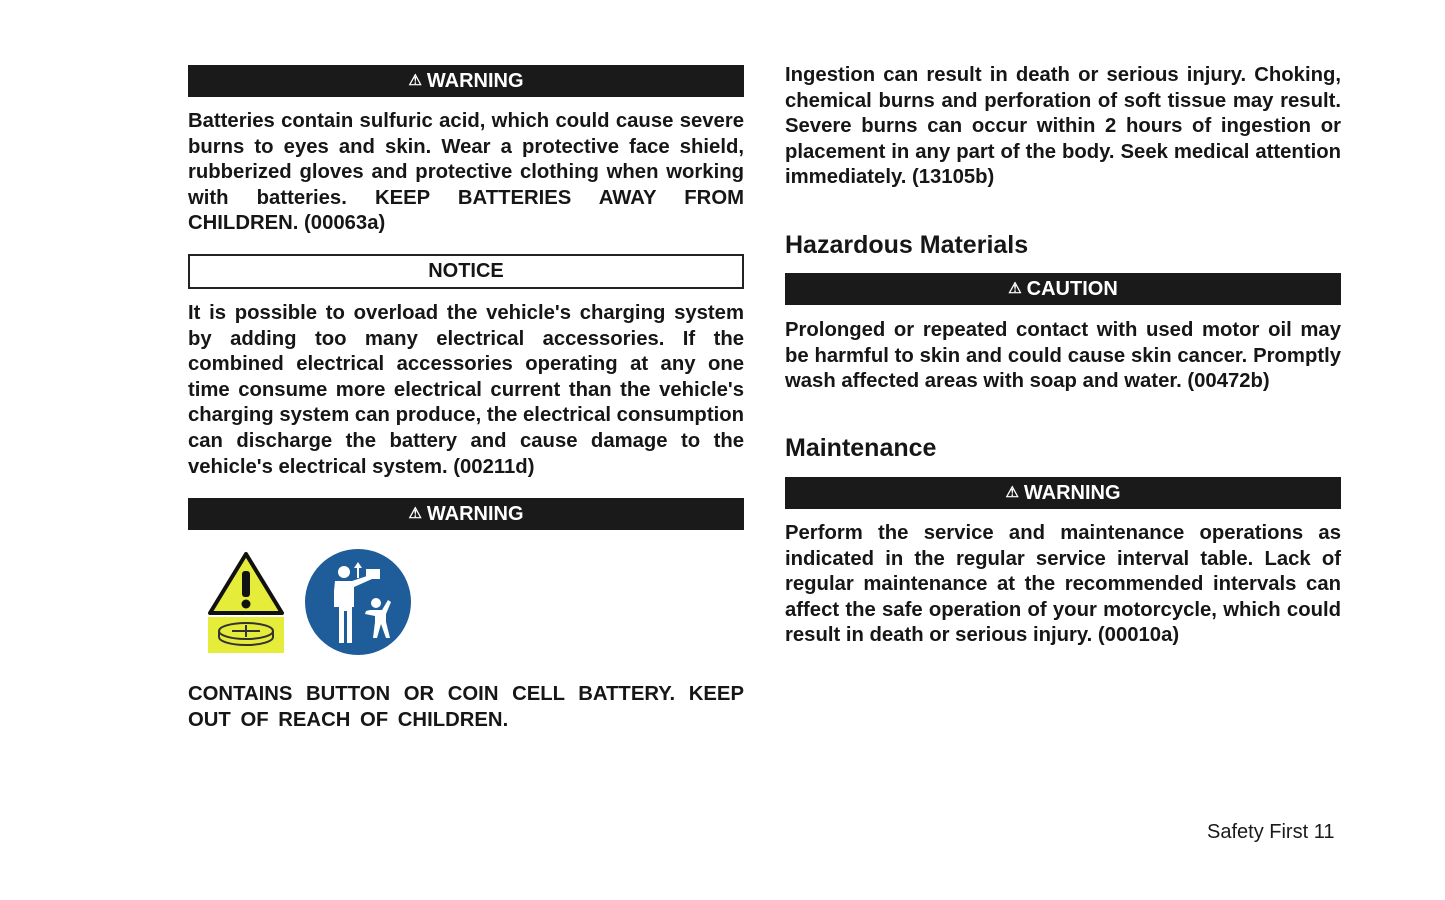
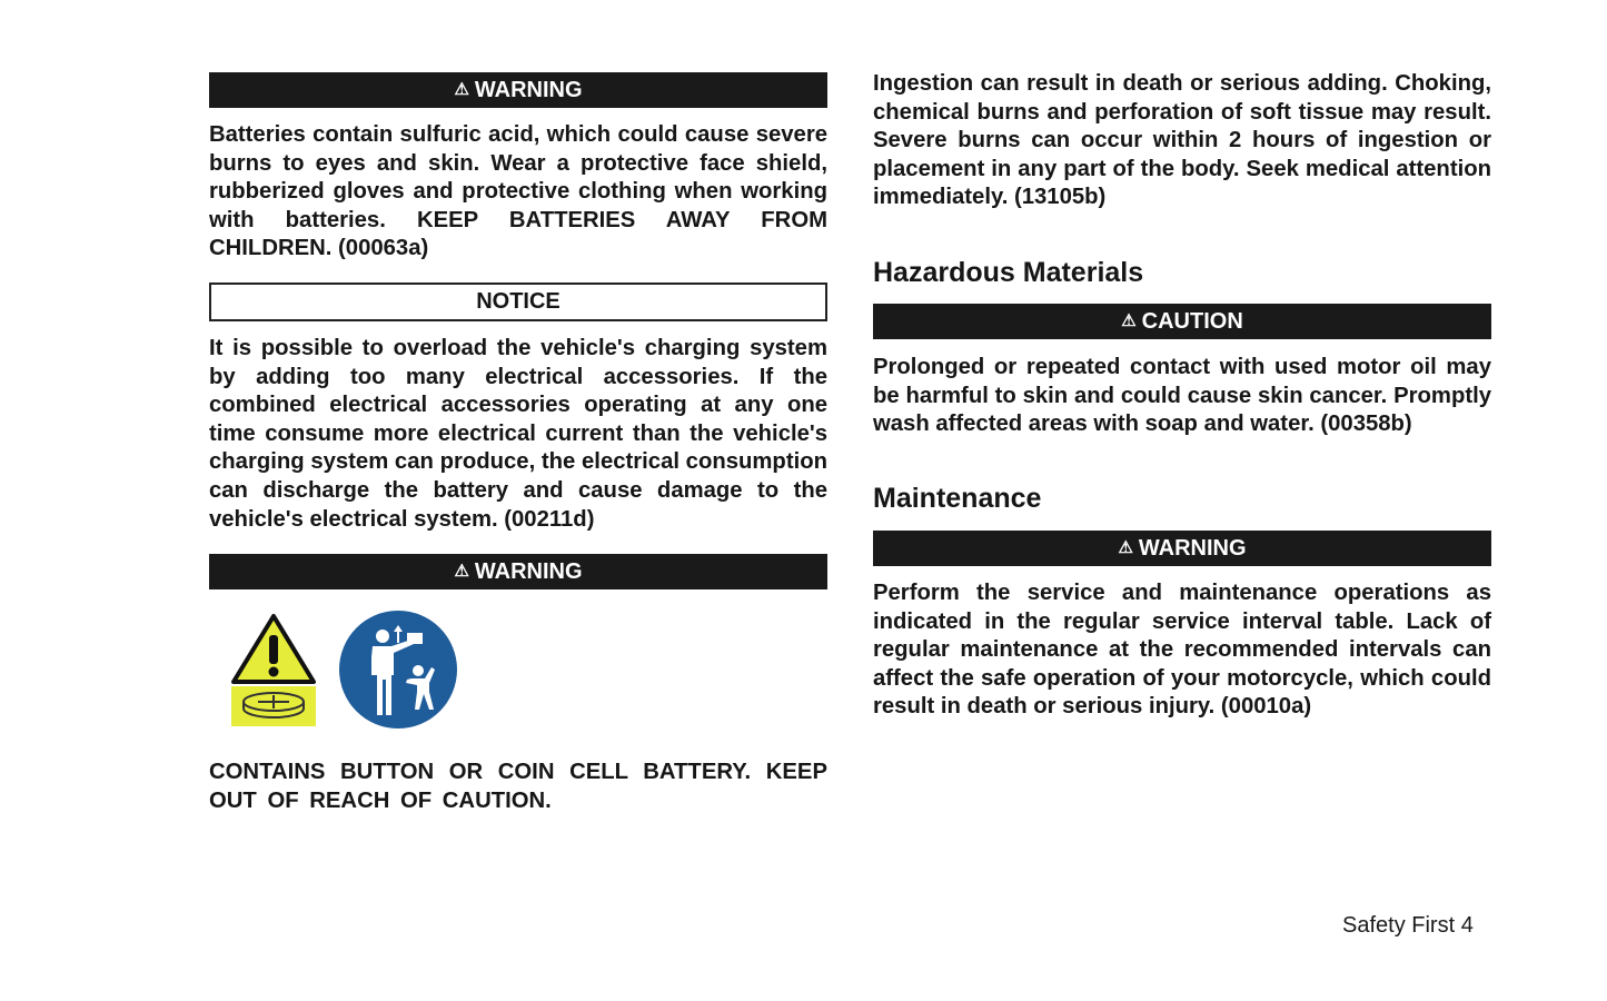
  ⚠
  WARNING
  Batteries contain sulfuric acid, which could cause severe burns to eyes and skin. Wear a protective face shield, rubberized gloves and protective clothing when working with batteries. KEEP BATTERIES AWAY FROM CHILDREN. (00063a)
  NOTICE
  It is possible to overload the vehicle's charging system by adding too many electrical accessories. If the combined electrical accessories operating at any one time consume more electrical current than the vehicle's charging system can produce, the electrical consumption can discharge the battery and cause damage to the vehicle's electrical system. (00211d)
  ⚠
  WARNING
- CONTAINS BUTTON OR COIN CELL BATTERY. KEEP OUT OF REACH OF CHILDREN.
+ CONTAINS BUTTON OR COIN CELL BATTERY. KEEP OUT OF REACH OF CAUTION.
- Ingestion can result in death or serious injury. Choking, chemical burns and perforation of soft tissue may result. Severe burns can occur within 2 hours of ingestion or placement in any part of the body. Seek medical attention immediately. (13105b)
+ Ingestion can result in death or serious adding. Choking, chemical burns and perforation of soft tissue may result. Severe burns can occur within 2 hours of ingestion or placement in any part of the body. Seek medical attention immediately. (13105b)
  Hazardous Materials
  ⚠
  CAUTION
- Prolonged or repeated contact with used motor oil may be harmful to skin and could cause skin cancer. Promptly wash affected areas with soap and water. (00472b)
+ Prolonged or repeated contact with used motor oil may be harmful to skin and could cause skin cancer. Promptly wash affected areas with soap and water. (00358b)
  Maintenance
  ⚠
  WARNING
  Perform the service and maintenance operations as indicated in the regular service interval table. Lack of regular maintenance at the recommended intervals can affect the safe operation of your motorcycle, which could result in death or serious injury. (00010a)
- Safety First 11
+ Safety First 4
